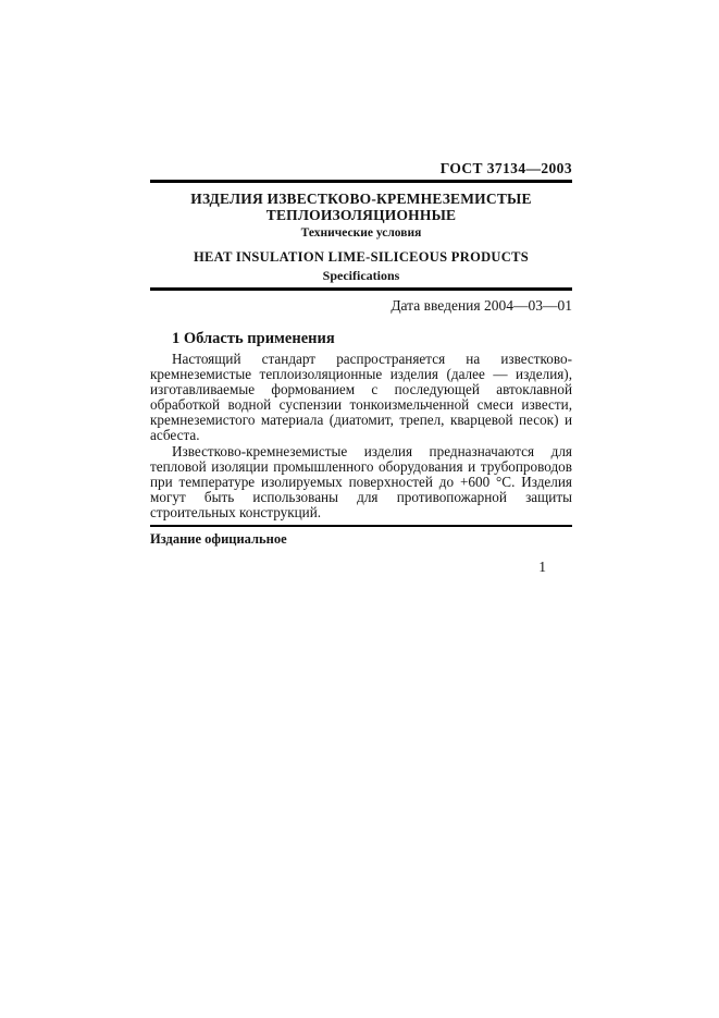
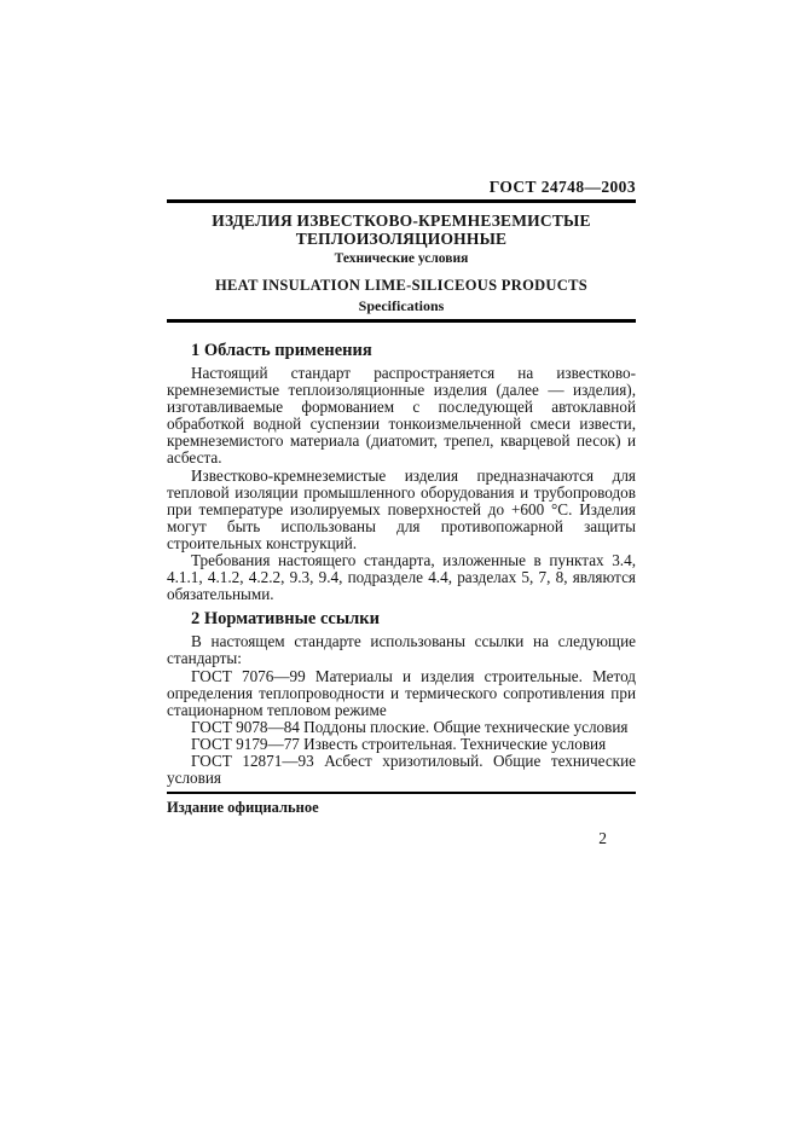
- ГОСТ 37134—2003
+ ГОСТ 24748—2003
  ИЗДЕЛИЯ ИЗВЕСТКОВО-КРЕМНЕЗЕМИСТЫЕ
  ТЕПЛОИЗОЛЯЦИОННЫЕ
  Технические условия
  HEAT INSULATION LIME-SILICEOUS PRODUCTS
  Specifications
- Дата введения 2004—03—01
  1 Область применения
  Настоящий стандарт распространяется на известково-кремнеземистые теплоизоляционные изделия (далее — изделия), изготавливаемые формованием с последующей автоклавной обработкой водной суспензии тонкоизмельченной смеси извести, кремнеземистого материала (диатомит, трепел, кварцевой песок) и асбеста.
  Известково-кремнеземистые изделия предназначаются для тепловой изоляции промышленного оборудования и трубопроводов при температуре изолируемых поверхностей до +600 °С. Изделия могут быть использованы для противопожарной защиты строительных конструкций.
+ Требования настоящего стандарта, изложенные в пунктах 3.4, 4.1.1, 4.1.2, 4.2.2, 9.3, 9.4, подразделе 4.4, разделах 5, 7, 8, являются обязательными.
+ 2 Нормативные ссылки
+ В настоящем стандарте использованы ссылки на следующие стандарты:
+ ГОСТ 7076—99 Материалы и изделия строительные. Метод определения теплопроводности и термического сопротивления при стационарном тепловом режиме
+ ГОСТ 9078—84 Поддоны плоские. Общие технические условия
+ ГОСТ 9179—77 Известь строительная. Технические условия
+ ГОСТ 12871—93 Асбест хризотиловый. Общие технические условия
  Издание официальное
- 1
+ 2
